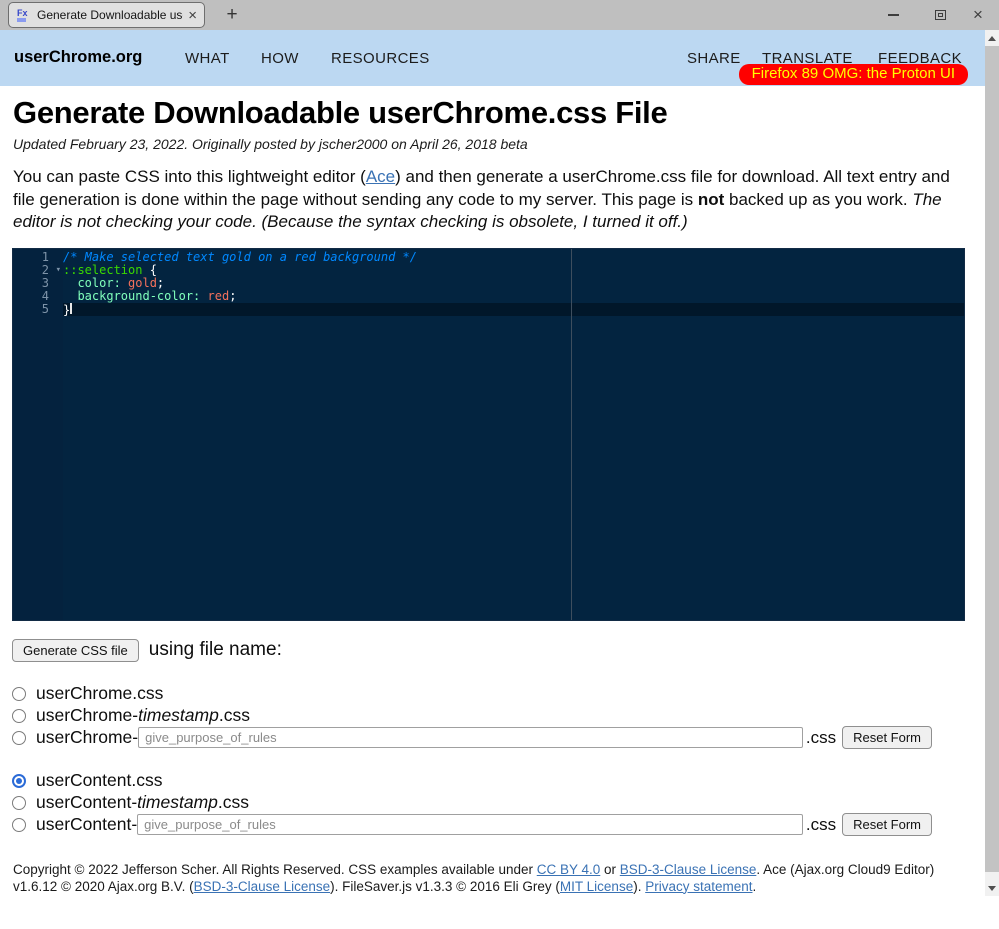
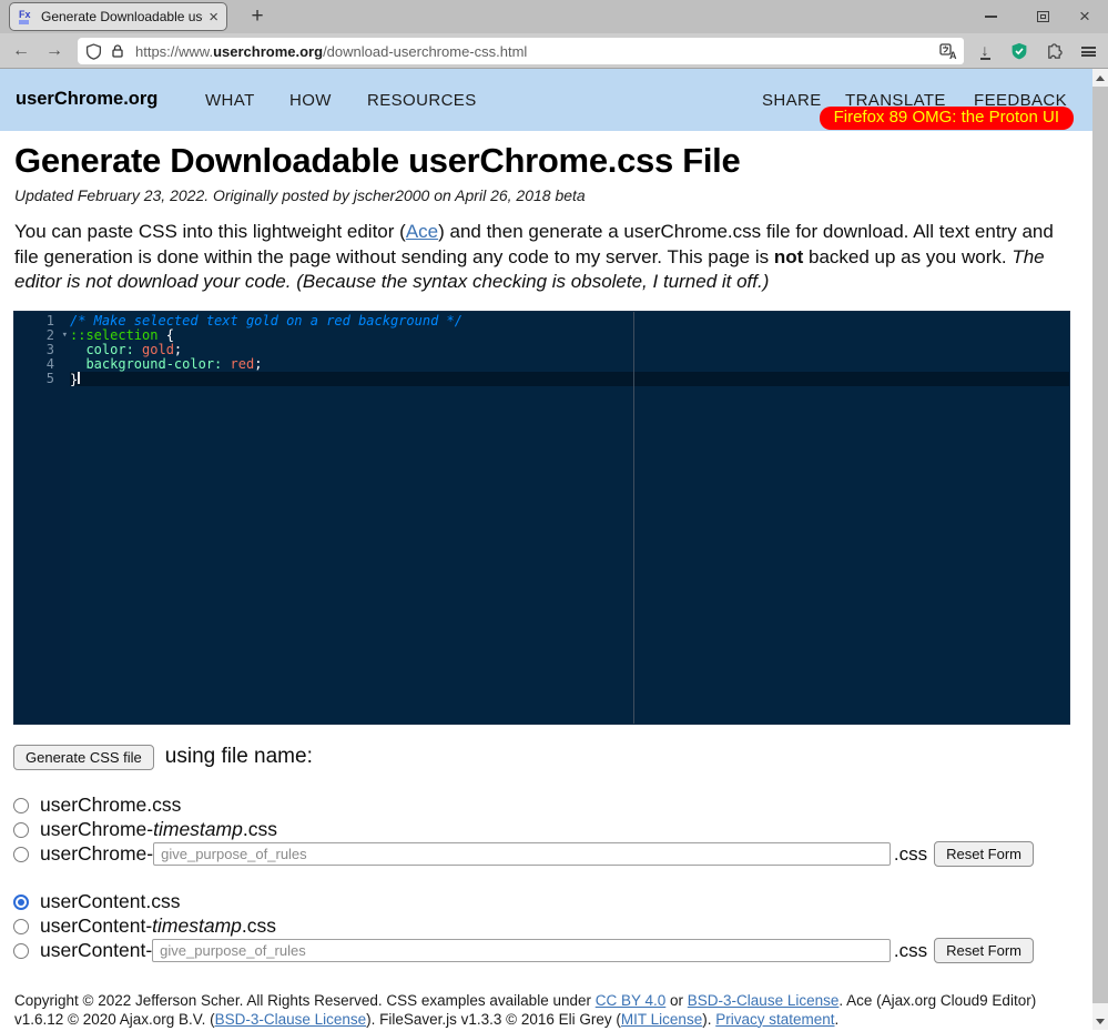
  Fx
  Generate Downloadable us
  ×
  +
  ×
+ ←
+ →
+ https://www.userchrome.org/download-userchrome-css.html
+ A
+ ↓
  userChrome.org
  WHAT
  HOW
  RESOURCES
  SHARE
  TRANSLATE
  FEEDBACK
  Firefox 89 OMG: the Proton UI
  Generate Downloadable userChrome.css File
  Updated February 23, 2022. Originally posted by jscher2000 on April 26, 2018 beta
- You can paste CSS into this lightweight editor (Ace) and then generate a userChrome.css file for download. All text entry and file generation is done within the page without sending any code to my server. This page is not backed up as you work. The editor is not checking your code. (Because the syntax checking is obsolete, I turned it off.)
+ You can paste CSS into this lightweight editor (Ace) and then generate a userChrome.css file for download. All text entry and file generation is done within the page without sending any code to my server. This page is not backed up as you work. The editor is not download your code. (Because the syntax checking is obsolete, I turned it off.)
  1
  2
  ▾
  3
  4
  5
  /* Make selected text gold on a red background */
  ::selection {
  color: gold;
  background-color: red;
  }
  Generate CSS file
  using file name:
  userChrome.css
  userChrome-timestamp.css
  userChrome-
  give_purpose_of_rules
  .css
  Reset Form
  userContent.css
  userContent-timestamp.css
  userContent-
  give_purpose_of_rules
  .css
  Reset Form
  Copyright © 2022 Jefferson Scher. All Rights Reserved. CSS examples available under CC BY 4.0 or BSD-3-Clause License. Ace (Ajax.org Cloud9 Editor) v1.6.12 © 2020 Ajax.org B.V. (BSD-3-Clause License). FileSaver.js v1.3.3 © 2016 Eli Grey (MIT License). Privacy statement.
